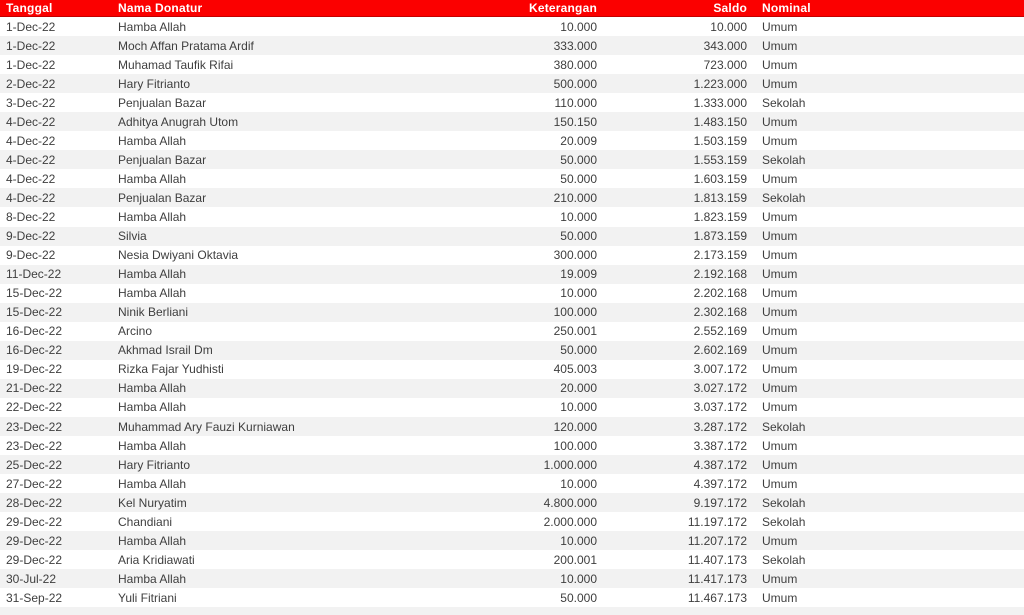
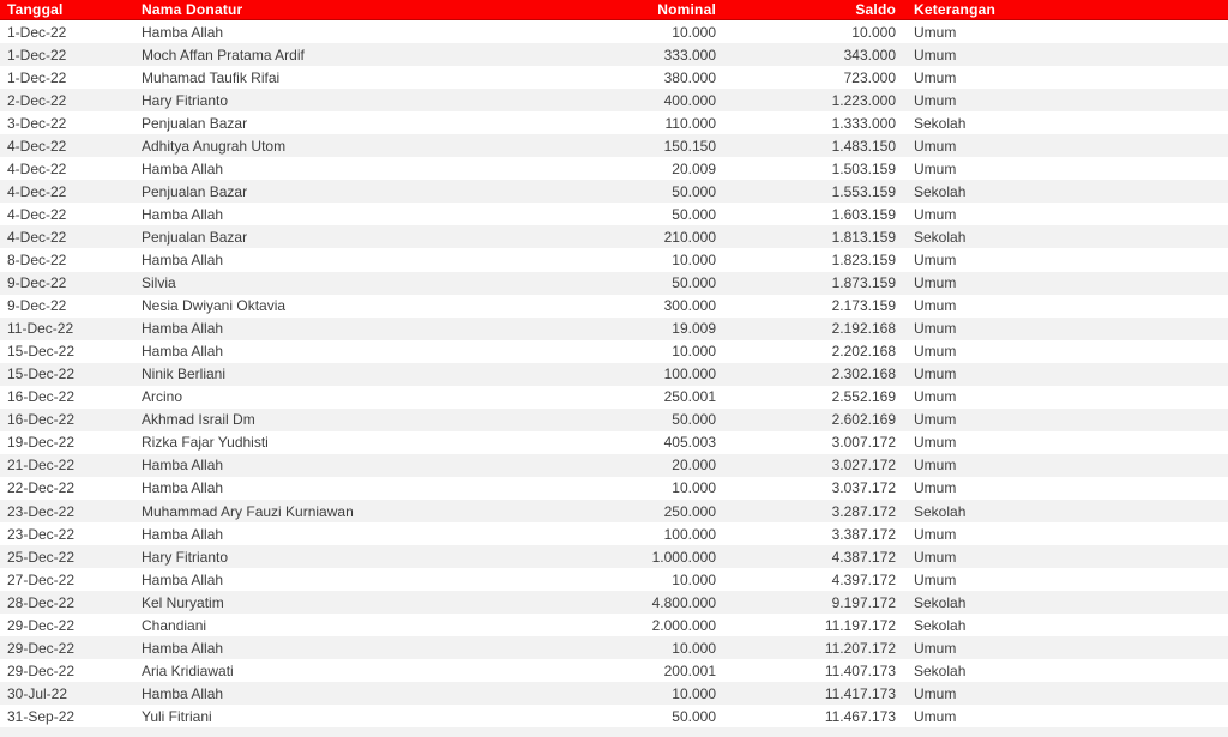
  Tanggal
  Nama Donatur
- Keterangan
+ Nominal
  Saldo
- Nominal
+ Keterangan
  1-Dec-22
  Hamba Allah
  10.000
  10.000
  Umum
  1-Dec-22
  Moch Affan Pratama Ardif
  333.000
  343.000
  Umum
  1-Dec-22
  Muhamad Taufik Rifai
  380.000
  723.000
  Umum
  2-Dec-22
  Hary Fitrianto
- 500.000
+ 400.000
  1.223.000
  Umum
  3-Dec-22
  Penjualan Bazar
  110.000
  1.333.000
  Sekolah
  4-Dec-22
  Adhitya Anugrah Utom
  150.150
  1.483.150
  Umum
  4-Dec-22
  Hamba Allah
  20.009
  1.503.159
  Umum
  4-Dec-22
  Penjualan Bazar
  50.000
  1.553.159
  Sekolah
  4-Dec-22
  Hamba Allah
  50.000
  1.603.159
  Umum
  4-Dec-22
  Penjualan Bazar
  210.000
  1.813.159
  Sekolah
  8-Dec-22
  Hamba Allah
  10.000
  1.823.159
  Umum
  9-Dec-22
  Silvia
  50.000
  1.873.159
  Umum
  9-Dec-22
  Nesia Dwiyani Oktavia
  300.000
  2.173.159
  Umum
  11-Dec-22
  Hamba Allah
  19.009
  2.192.168
  Umum
  15-Dec-22
  Hamba Allah
  10.000
  2.202.168
  Umum
  15-Dec-22
  Ninik Berliani
  100.000
  2.302.168
  Umum
  16-Dec-22
  Arcino
  250.001
  2.552.169
  Umum
  16-Dec-22
  Akhmad Israil Dm
  50.000
  2.602.169
  Umum
  19-Dec-22
  Rizka Fajar Yudhisti
  405.003
  3.007.172
  Umum
  21-Dec-22
  Hamba Allah
  20.000
  3.027.172
  Umum
  22-Dec-22
  Hamba Allah
  10.000
  3.037.172
  Umum
  23-Dec-22
  Muhammad Ary Fauzi Kurniawan
- 120.000
+ 250.000
  3.287.172
  Sekolah
  23-Dec-22
  Hamba Allah
  100.000
  3.387.172
  Umum
  25-Dec-22
  Hary Fitrianto
  1.000.000
  4.387.172
  Umum
  27-Dec-22
  Hamba Allah
  10.000
  4.397.172
  Umum
  28-Dec-22
  Kel Nuryatim
  4.800.000
  9.197.172
  Sekolah
  29-Dec-22
  Chandiani
  2.000.000
  11.197.172
  Sekolah
  29-Dec-22
  Hamba Allah
  10.000
  11.207.172
  Umum
  29-Dec-22
  Aria Kridiawati
  200.001
  11.407.173
  Sekolah
  30-Jul-22
  Hamba Allah
  10.000
  11.417.173
  Umum
  31-Sep-22
  Yuli Fitriani
  50.000
  11.467.173
  Umum
